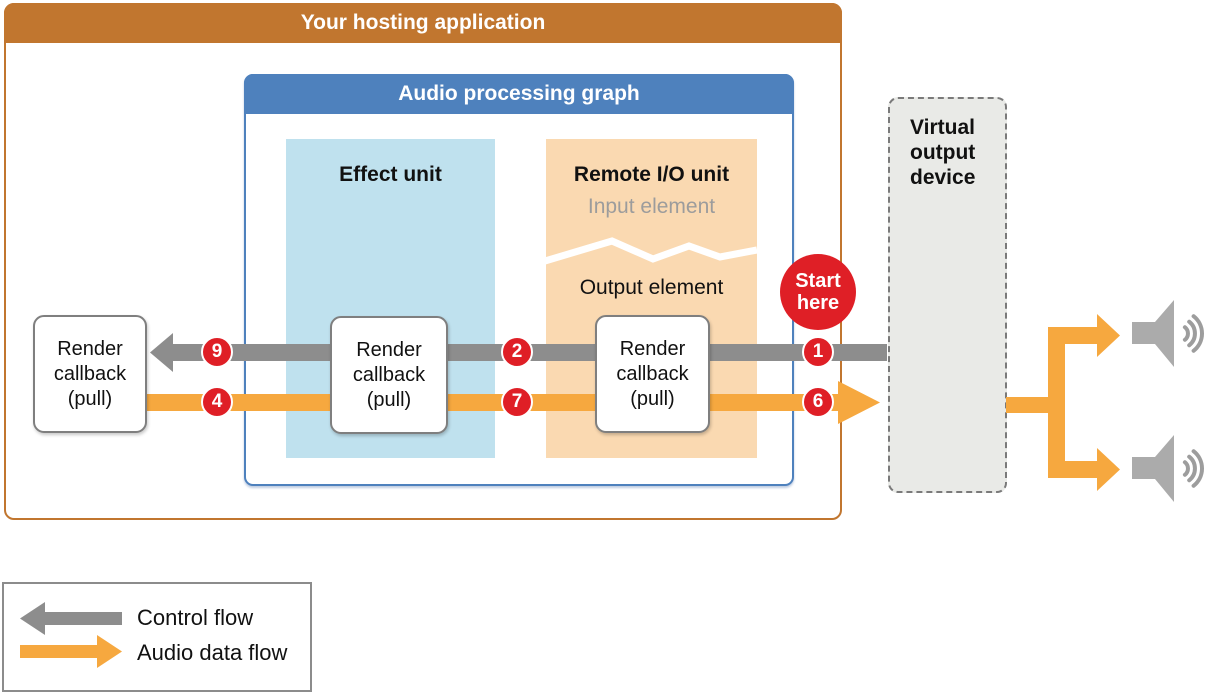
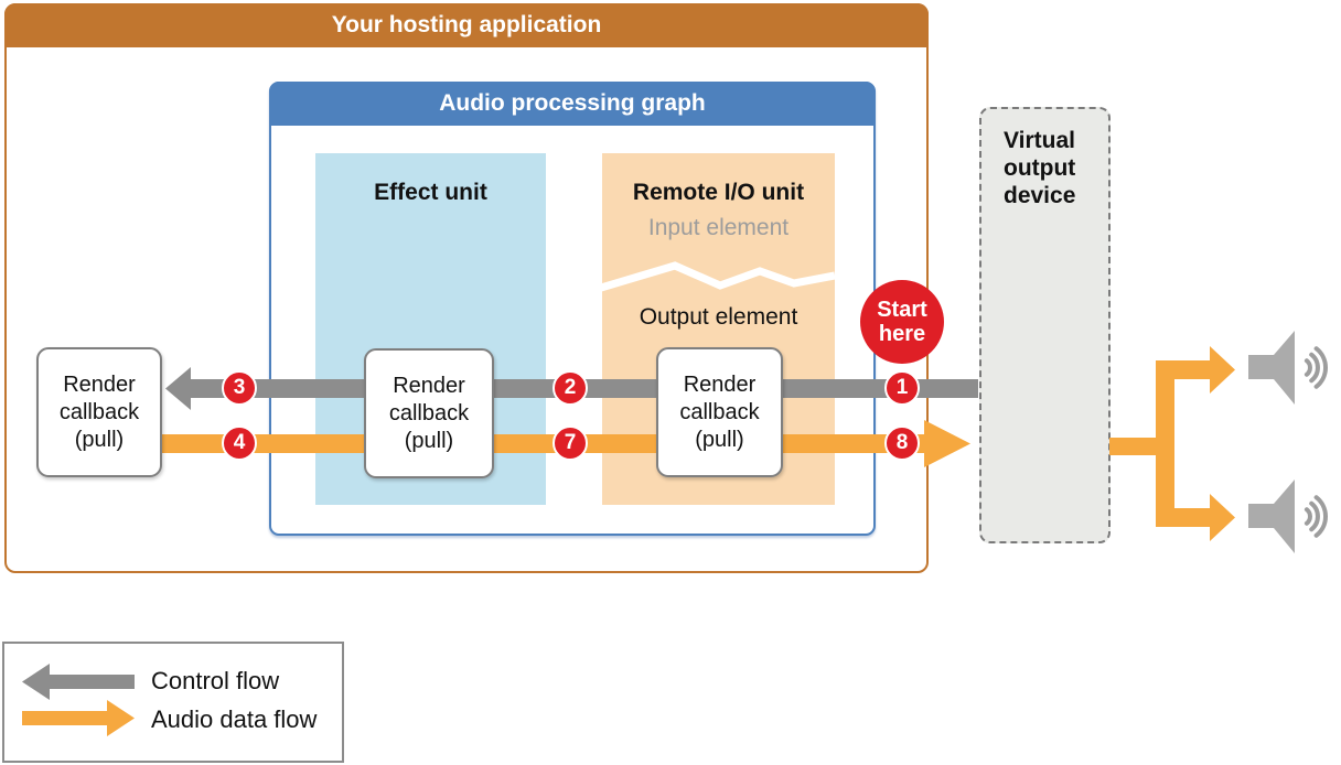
  Your hosting application
  Audio processing graph
  Effect unit
  Remote I/O unit
  Input element
  Output element
  Virtual output device
  Render callback (pull)
  Render callback (pull)
  Render callback (pull)
  1
  2
- 9
+ 3
  4
  7
- 6
+ 8
  Start here
  Control flow
  Audio data flow
